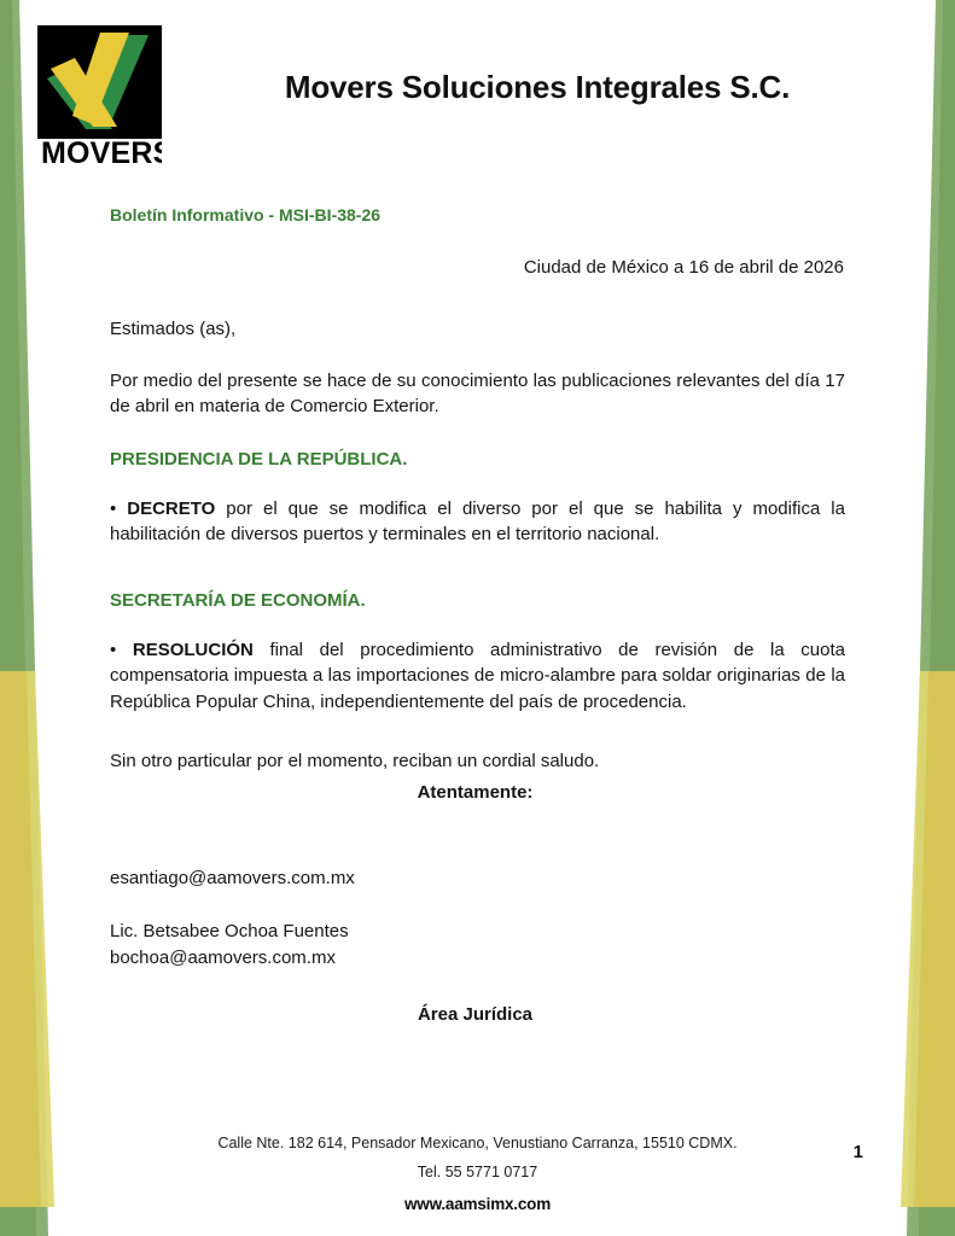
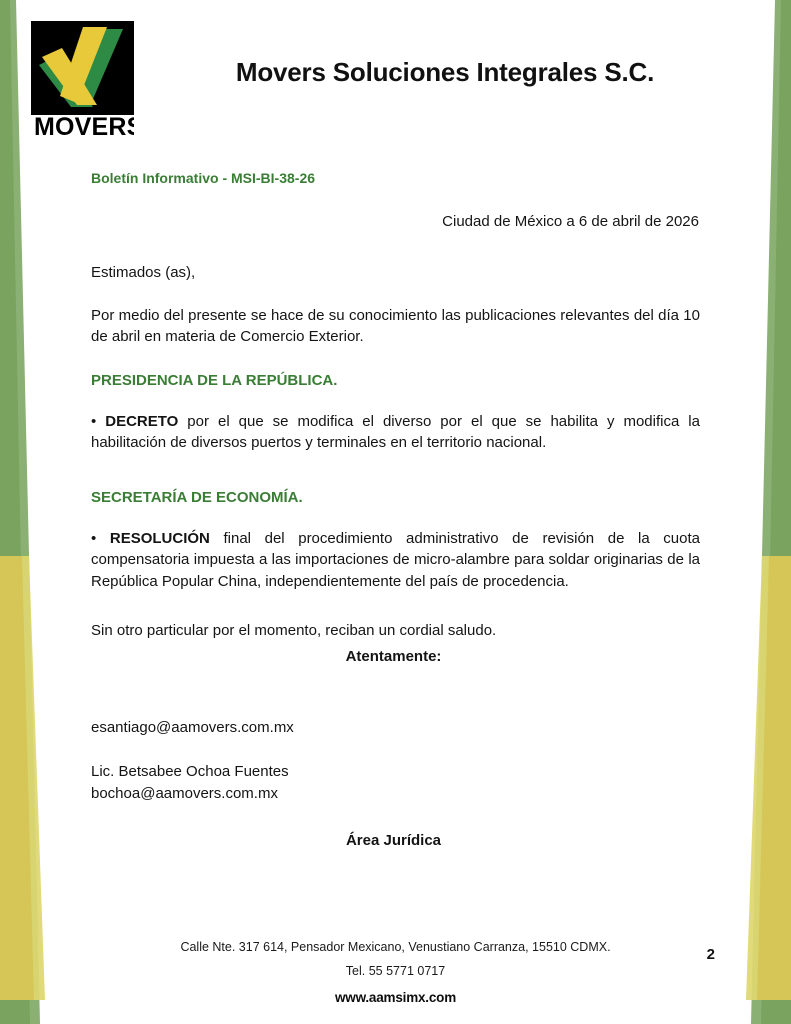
  MOVER
  Movers Soluciones Integrales S.C.
  Boletín Informativo - MSI-BI-38-26
- Ciudad de México a 16 de abril de 2026
+ Ciudad de México a 6 de abril de 2026
  Estimados (as),
- Por medio del presente se hace de su conocimiento las publicaciones relevantes del día 17 de abril en materia de Comercio Exterior.
+ Por medio del presente se hace de su conocimiento las publicaciones relevantes del día 10 de abril en materia de Comercio Exterior.
  PRESIDENCIA DE LA REPÚBLICA.
  • DECRETO por el que se modifica el diverso por el que se habilita y modifica la habilitación de diversos puertos y terminales en el territorio nacional.
  SECRETARÍA DE ECONOMÍA.
  • RESOLUCIÓN final del procedimiento administrativo de revisión de la cuota compensatoria impuesta a las importaciones de micro-alambre para soldar originarias de la República Popular China, independientemente del país de procedencia.
  Sin otro particular por el momento, reciban un cordial saludo.
  Atentamente:
  esantiago@aamovers.com.mx
  Lic. Betsabee Ochoa Fuentes
  bochoa@aamovers.com.mx
  Área Jurídica
- Calle Nte. 182 614, Pensador Mexicano, Venustiano Carranza, 15510 CDMX.
+ Calle Nte. 317 614, Pensador Mexicano, Venustiano Carranza, 15510 CDMX.
  Tel. 55 5771 0717
  www.aamsimx.com
- 1
+ 2
